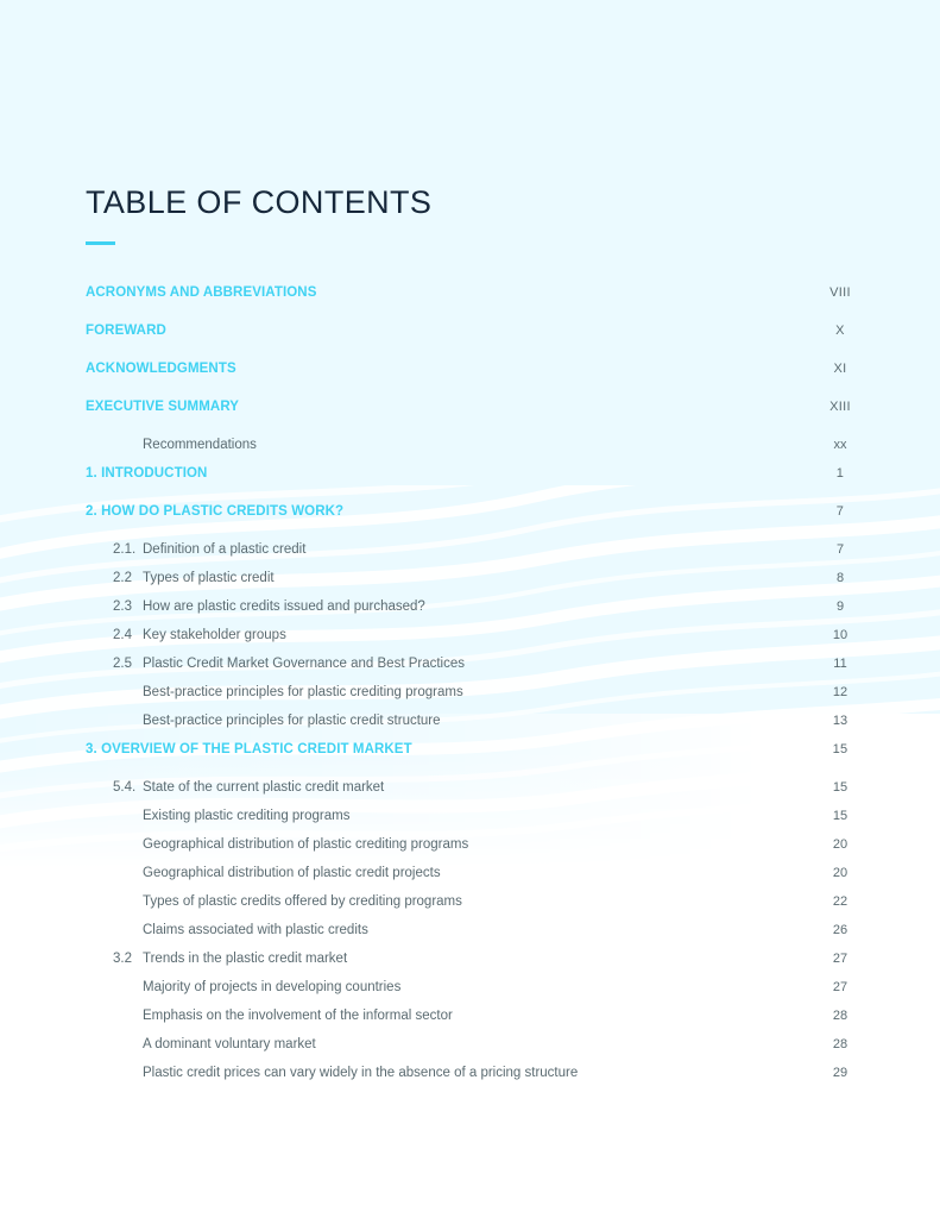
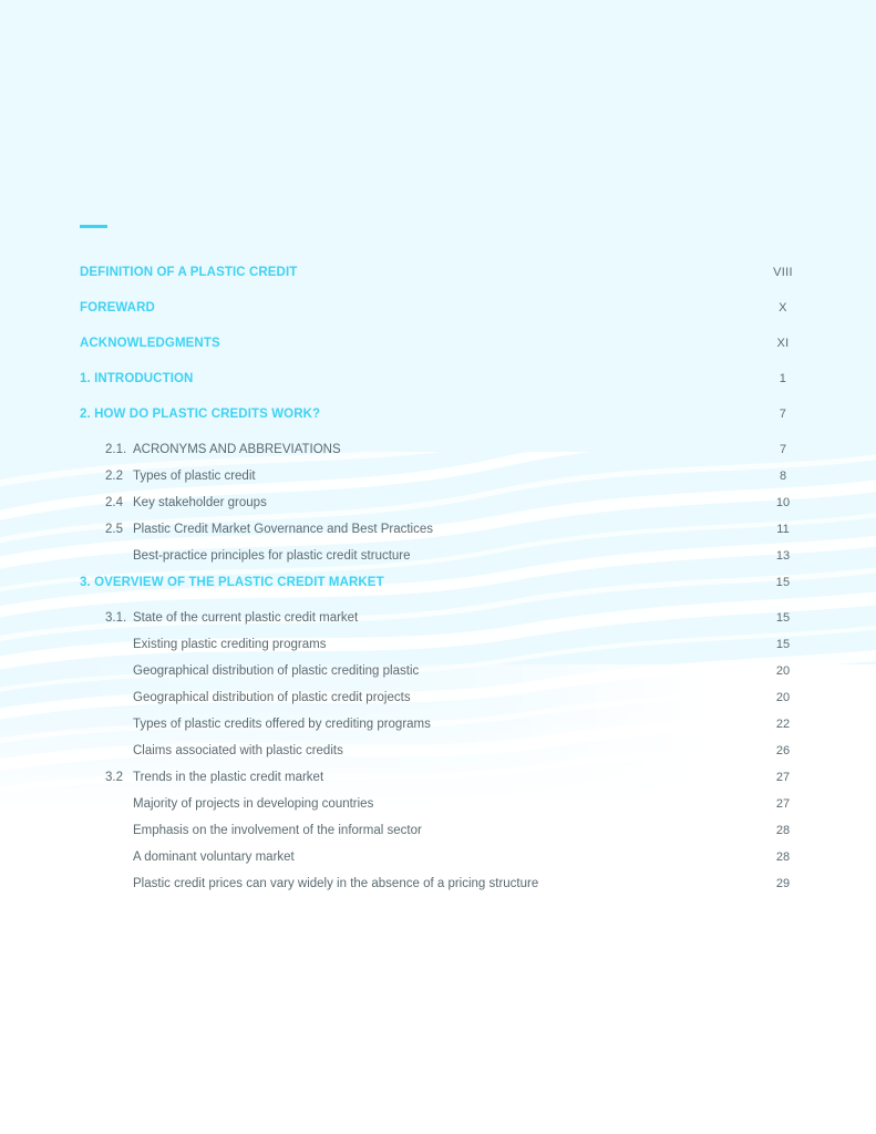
- TABLE OF CONTENTS
- ACRONYMS AND ABBREVIATIONS
+ DEFINITION OF A PLASTIC CREDIT
  VIII
  FOREWARD
  X
  ACKNOWLEDGMENTS
  XI
- EXECUTIVE SUMMARY
- XIII
- Recommendations
- xx
  1. INTRODUCTION
  1
  2. HOW DO PLASTIC CREDITS WORK?
  7
- 2.1. Definition of a plastic credit
+ 2.1. ACRONYMS AND ABBREVIATIONS
  7
  2.2 Types of plastic credit
  8
- 2.3 How are plastic credits issued and purchased?
- 9
  2.4 Key stakeholder groups
  10
  2.5 Plastic Credit Market Governance and Best Practices
  11
- Best-practice principles for plastic crediting programs
- 12
  Best-practice principles for plastic credit structure
  13
  3. OVERVIEW OF THE PLASTIC CREDIT MARKET
  15
- 5.4. State of the current plastic credit market
+ 3.1. State of the current plastic credit market
  15
  Existing plastic crediting programs
  15
- Geographical distribution of plastic crediting programs
+ Geographical distribution of plastic crediting plastic
  20
  Geographical distribution of plastic credit projects
  20
  Types of plastic credits offered by crediting programs
  22
  Claims associated with plastic credits
  26
  3.2 Trends in the plastic credit market
  27
  Majority of projects in developing countries
  27
  Emphasis on the involvement of the informal sector
  28
  A dominant voluntary market
  28
  Plastic credit prices can vary widely in the absence of a pricing structure
  29
